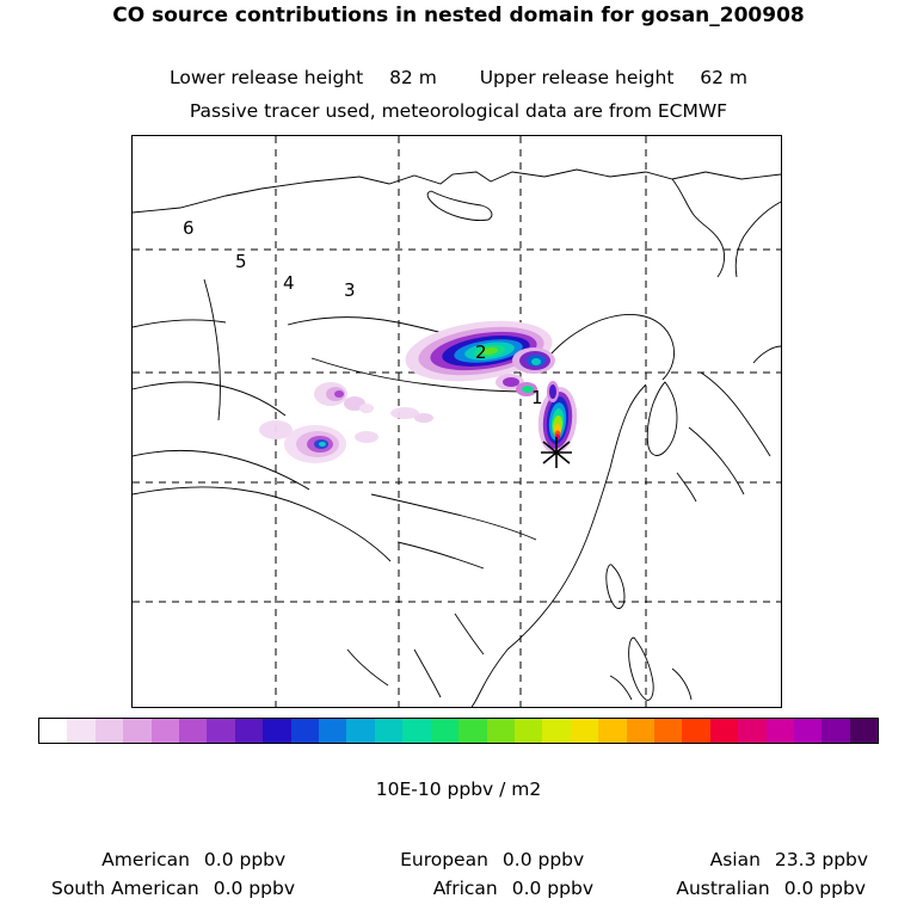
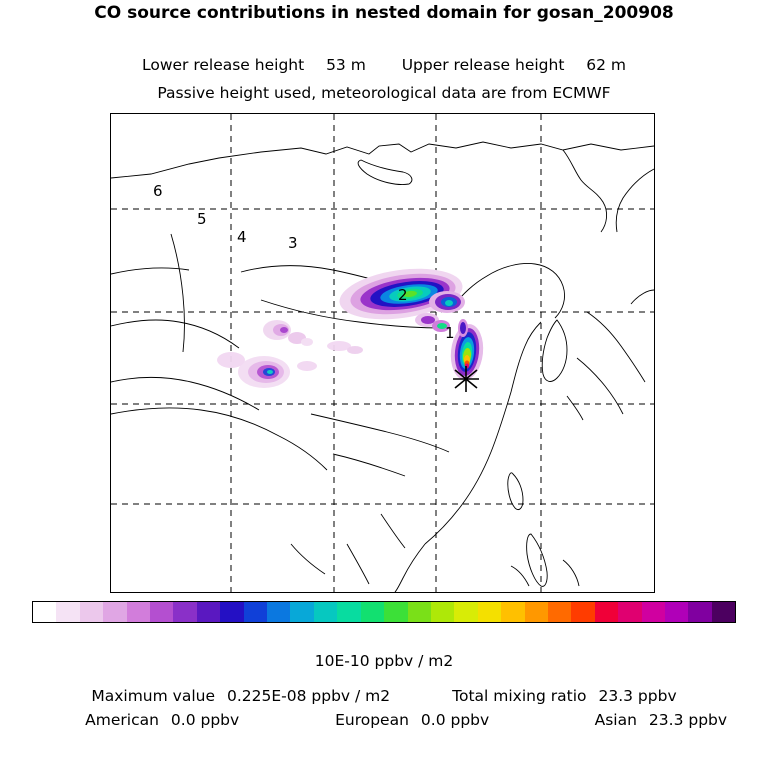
  CO source contributions in nested domain for gosan_200908
- Lower release height 82 m Upper release height 62 m
+ Lower release height 53 m Upper release height 62 m
- Passive tracer used, meteorological data are from ECMWF
+ Passive height used, meteorological data are from ECMWF
  6
  5
  4
  3
  2
  1
  10E-10 ppbv / m2
+ Maximum value	0.225E-08 ppbv / m2		Total mixing ratio	23.3 ppbv
  American	0.0 ppbv	European	0.0 ppbv	Asian	23.3 ppbv
- South American	0.0 ppbv	African	0.0 ppbv	Australian	0.0 ppbv
